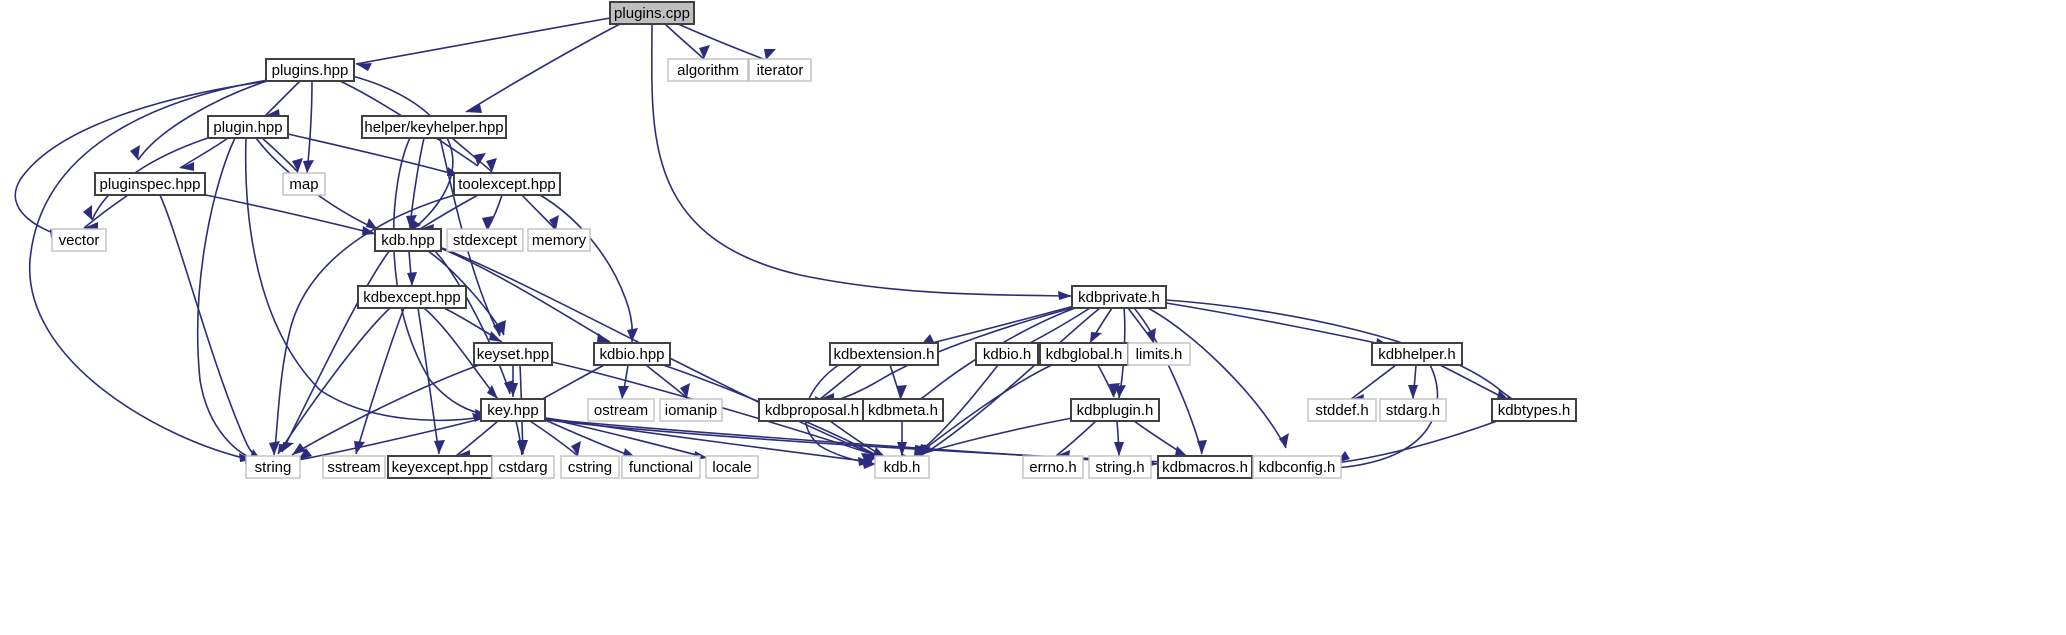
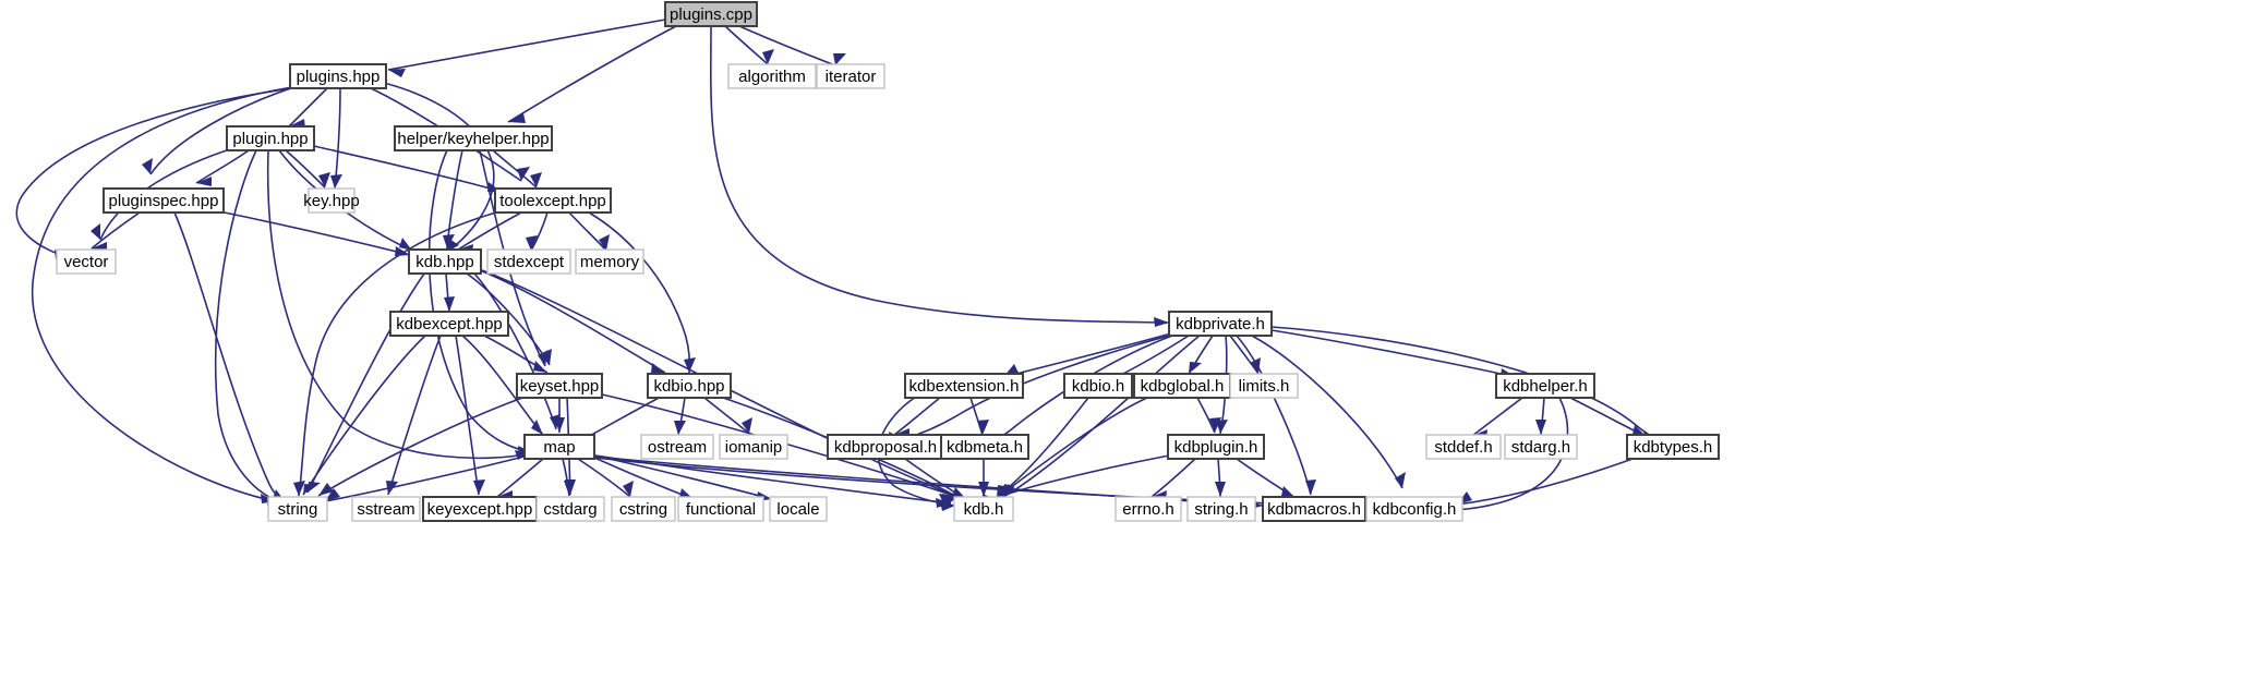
  plugins.cpp
  plugins.hpp
  algorithm
  iterator
  plugin.hpp
  helper/keyhelper.hpp
  pluginspec.hpp
- map
+ key.hpp
  toolexcept.hpp
  vector
  kdb.hpp
  stdexcept
  memory
  kdbexcept.hpp
  kdbprivate.h
  keyset.hpp
  kdbio.hpp
  kdbextension.h
  kdbio.h
  kdbglobal.h
  limits.h
  kdbhelper.h
  kdbproposal.h
  kdbmeta.h
  kdbplugin.h
  stddef.h
  stdarg.h
  kdbtypes.h
  ostream
  iomanip
- key.hpp
+ map
  string
  sstream
  keyexcept.hpp
  cstdarg
  cstring
  functional
  locale
  kdb.h
  errno.h
  string.h
  kdbmacros.h
  kdbconfig.h
